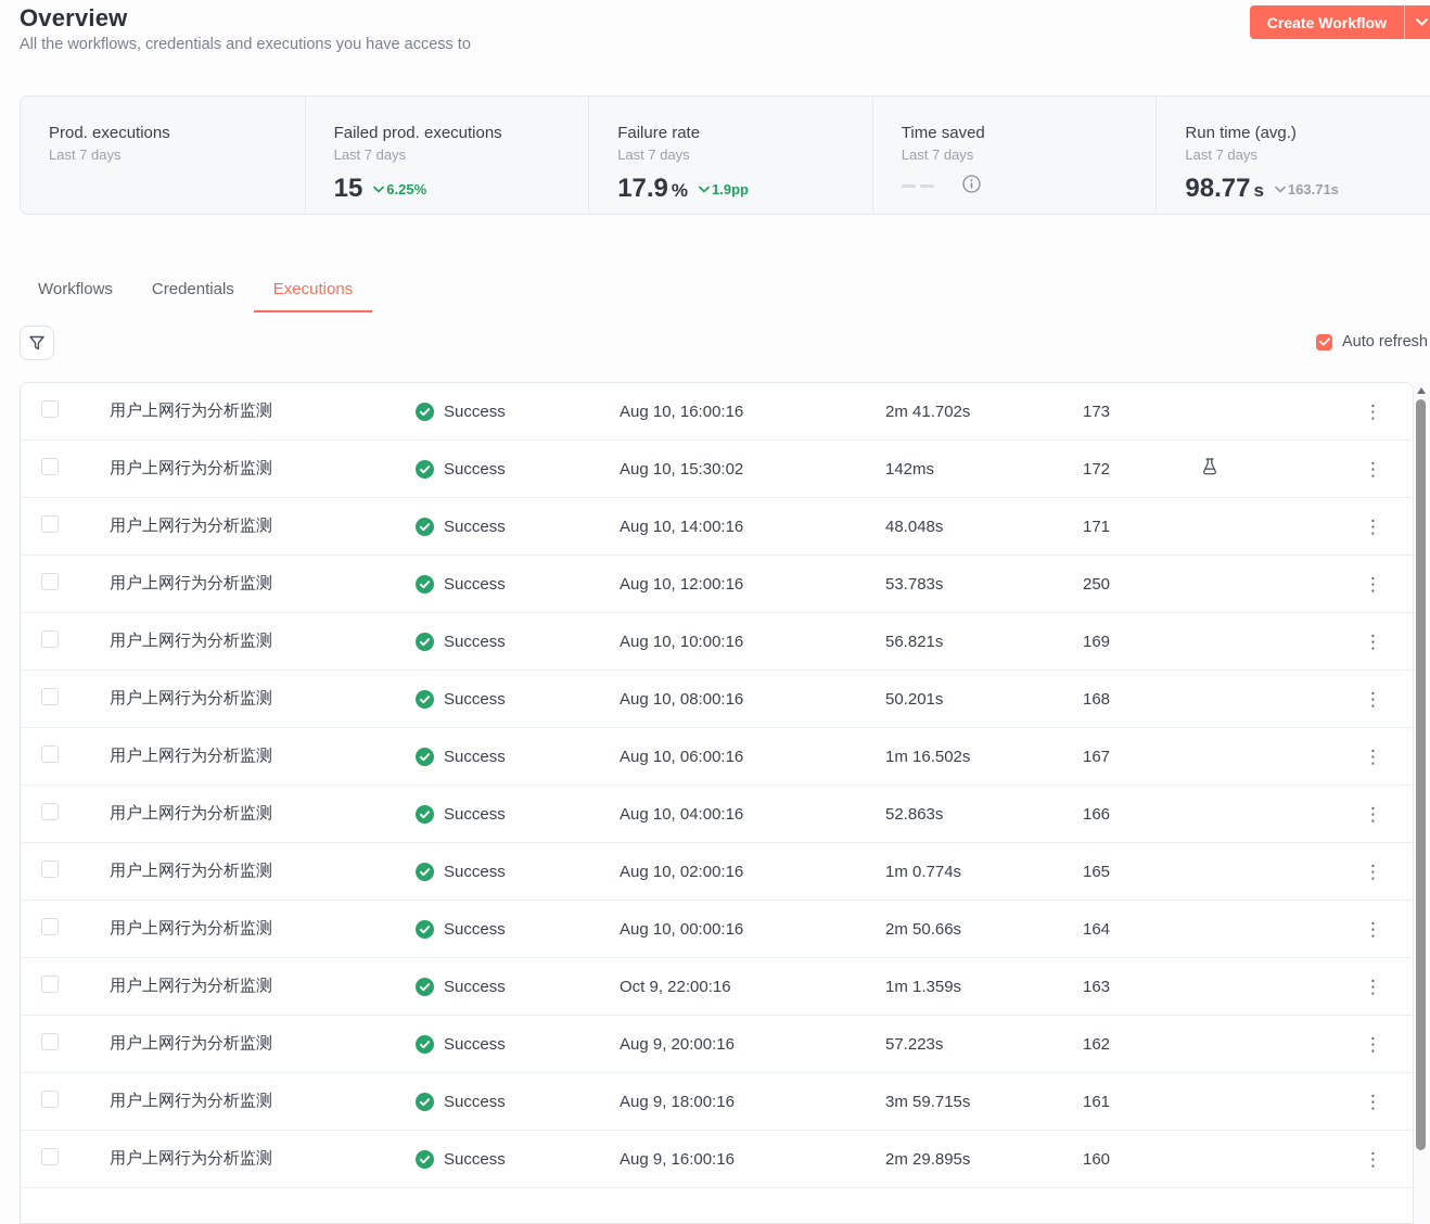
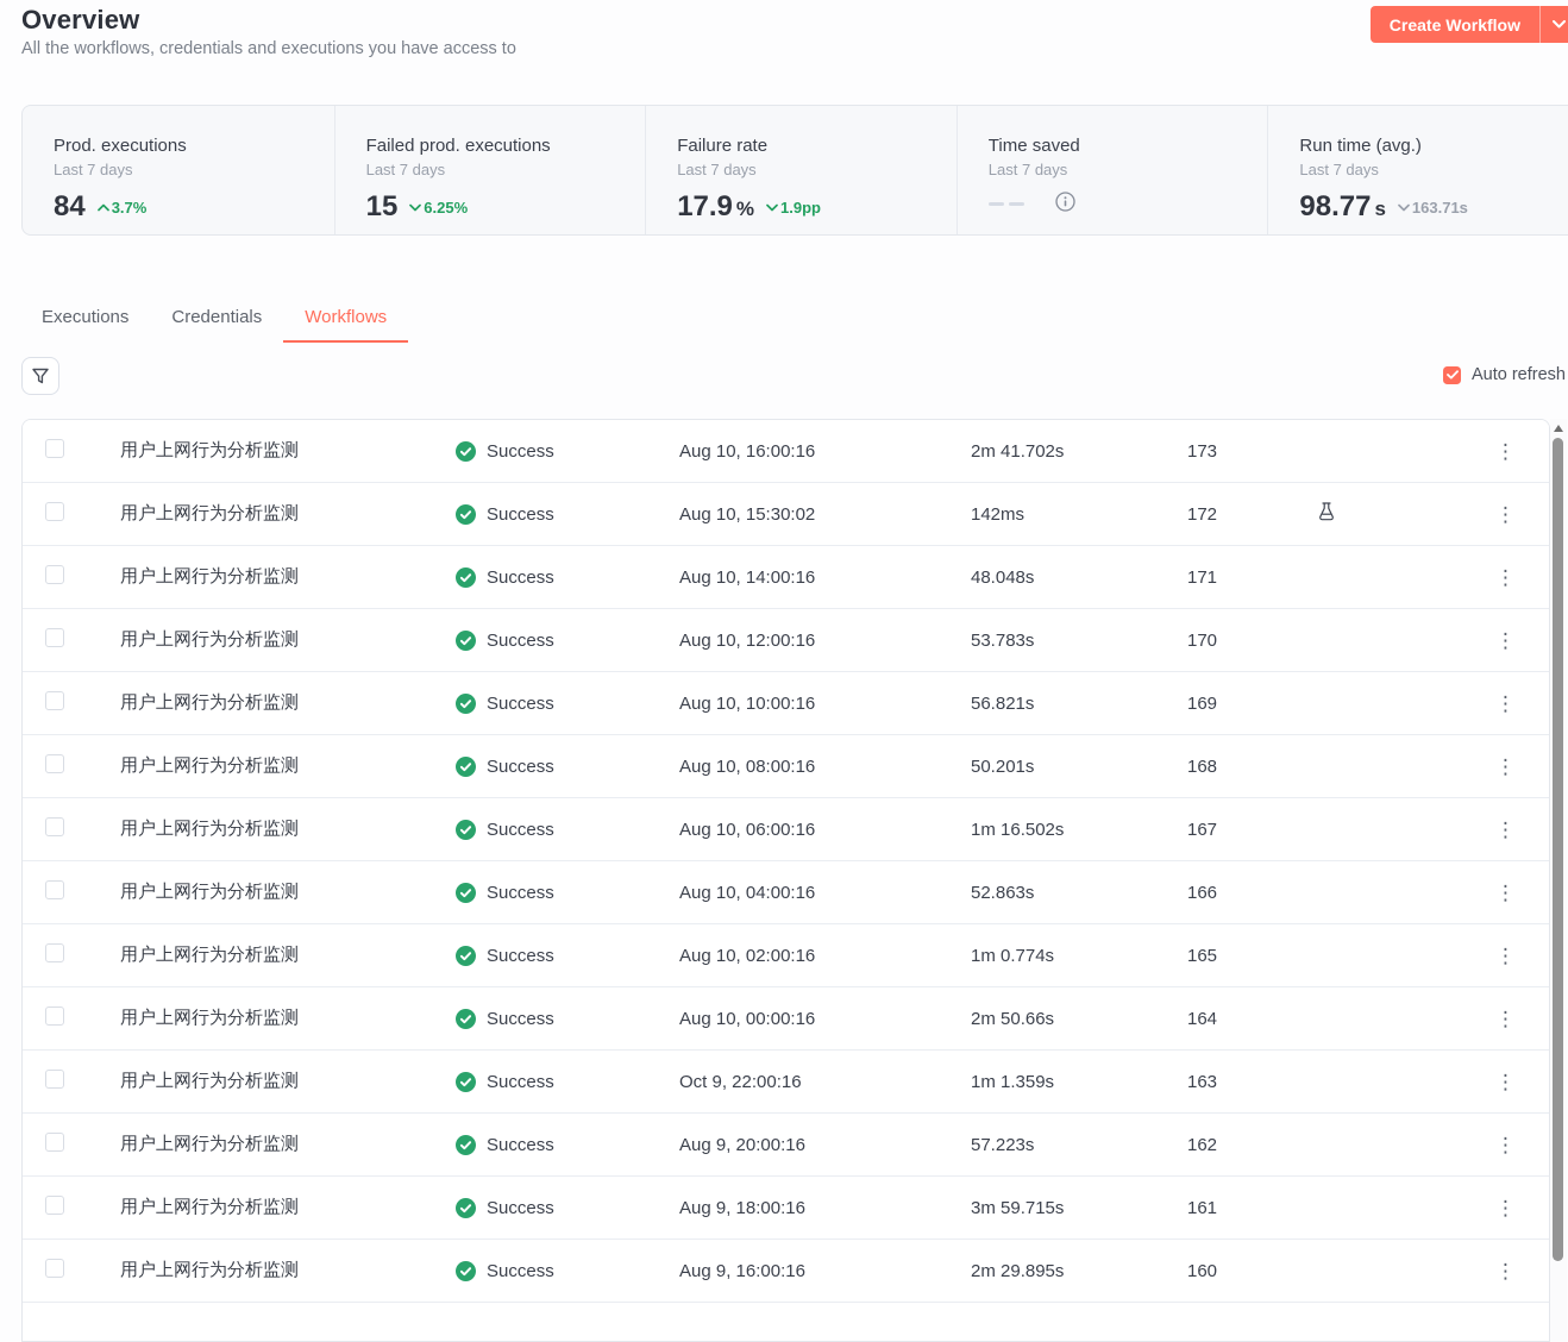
  Overview
  All the workflows, credentials and executions you have access to
  Create Workflow
  Prod. executions
  Last 7 days
+ 84
+ 3.7%
  Failed prod. executions
  Last 7 days
  15
  6.25%
  Failure rate
  Last 7 days
  17.9 %
  1.9pp
  Time saved
  Last 7 days
  Run time (avg.)
  Last 7 days
  98.77 s
  163.71s
- Workflows
+ Executions
  Credentials
- Executions
+ Workflows
  Auto refresh
  用户上网行为分析监测
  Success
  Aug 10, 16:00:16
  2m 41.702s
  173
  ⋮
  用户上网行为分析监测
  Success
  Aug 10, 15:30:02
  142ms
  172
  ⋮
  用户上网行为分析监测
  Success
  Aug 10, 14:00:16
  48.048s
  171
  ⋮
  用户上网行为分析监测
  Success
  Aug 10, 12:00:16
  53.783s
- 250
+ 170
  ⋮
  用户上网行为分析监测
  Success
  Aug 10, 10:00:16
  56.821s
  169
  ⋮
  用户上网行为分析监测
  Success
  Aug 10, 08:00:16
  50.201s
  168
  ⋮
  用户上网行为分析监测
  Success
  Aug 10, 06:00:16
  1m 16.502s
  167
  ⋮
  用户上网行为分析监测
  Success
  Aug 10, 04:00:16
  52.863s
  166
  ⋮
  用户上网行为分析监测
  Success
  Aug 10, 02:00:16
  1m 0.774s
  165
  ⋮
  用户上网行为分析监测
  Success
  Aug 10, 00:00:16
  2m 50.66s
  164
  ⋮
  用户上网行为分析监测
  Success
  Oct 9, 22:00:16
  1m 1.359s
  163
  ⋮
  用户上网行为分析监测
  Success
  Aug 9, 20:00:16
  57.223s
  162
  ⋮
  用户上网行为分析监测
  Success
  Aug 9, 18:00:16
  3m 59.715s
  161
  ⋮
  用户上网行为分析监测
  Success
  Aug 9, 16:00:16
  2m 29.895s
  160
  ⋮
